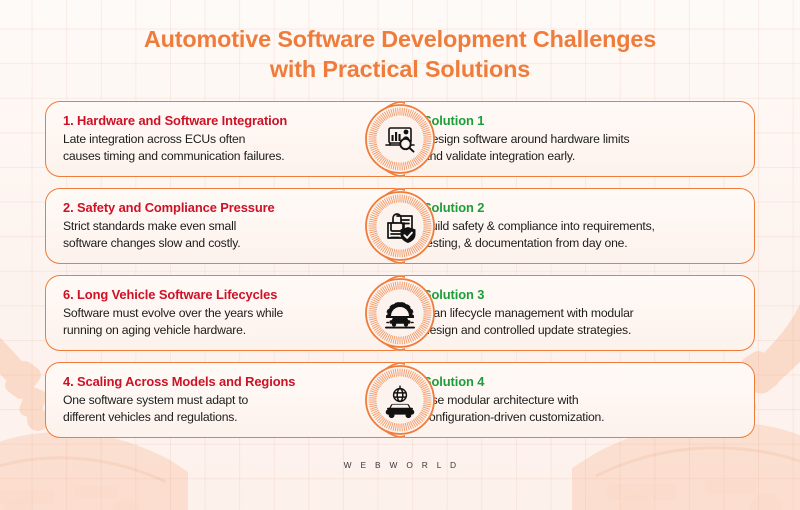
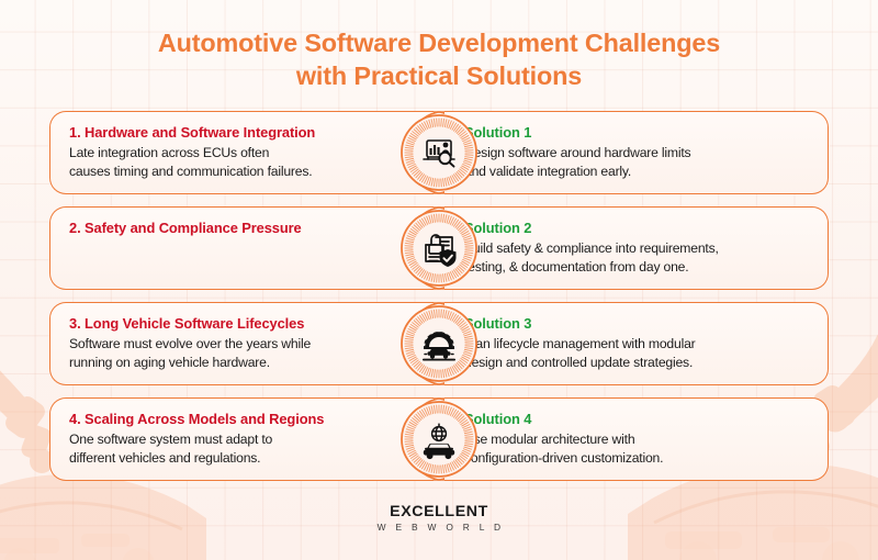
  Automotive Software Development Challenges
  with Practical Solutions
  1. Hardware and Software Integration
  Late integration across ECUs often
  causes timing and communication failures.
  olution 1
  sign software around hardware limits
  nd validate integration early.
  2. Safety and Compliance Pressure
- Strict standards make even small
- software changes slow and costly.
  olution 2
  ild safety & compliance into requirements,
  sting, & documentation from day one.
- 6. Long Vehicle Software Lifecycles
+ 3. Long Vehicle Software Lifecycles
  Software must evolve over the years while
  running on aging vehicle hardware.
  olution 3
  an lifecycle management with modular
  esign and controlled update strategies.
  4. Scaling Across Models and Regions
  One software system must adapt to
  different vehicles and regulations.
  olution 4
  e modular architecture with
  onfiguration-driven customization.
+ EXCELLENT
  W E B W O R L D
